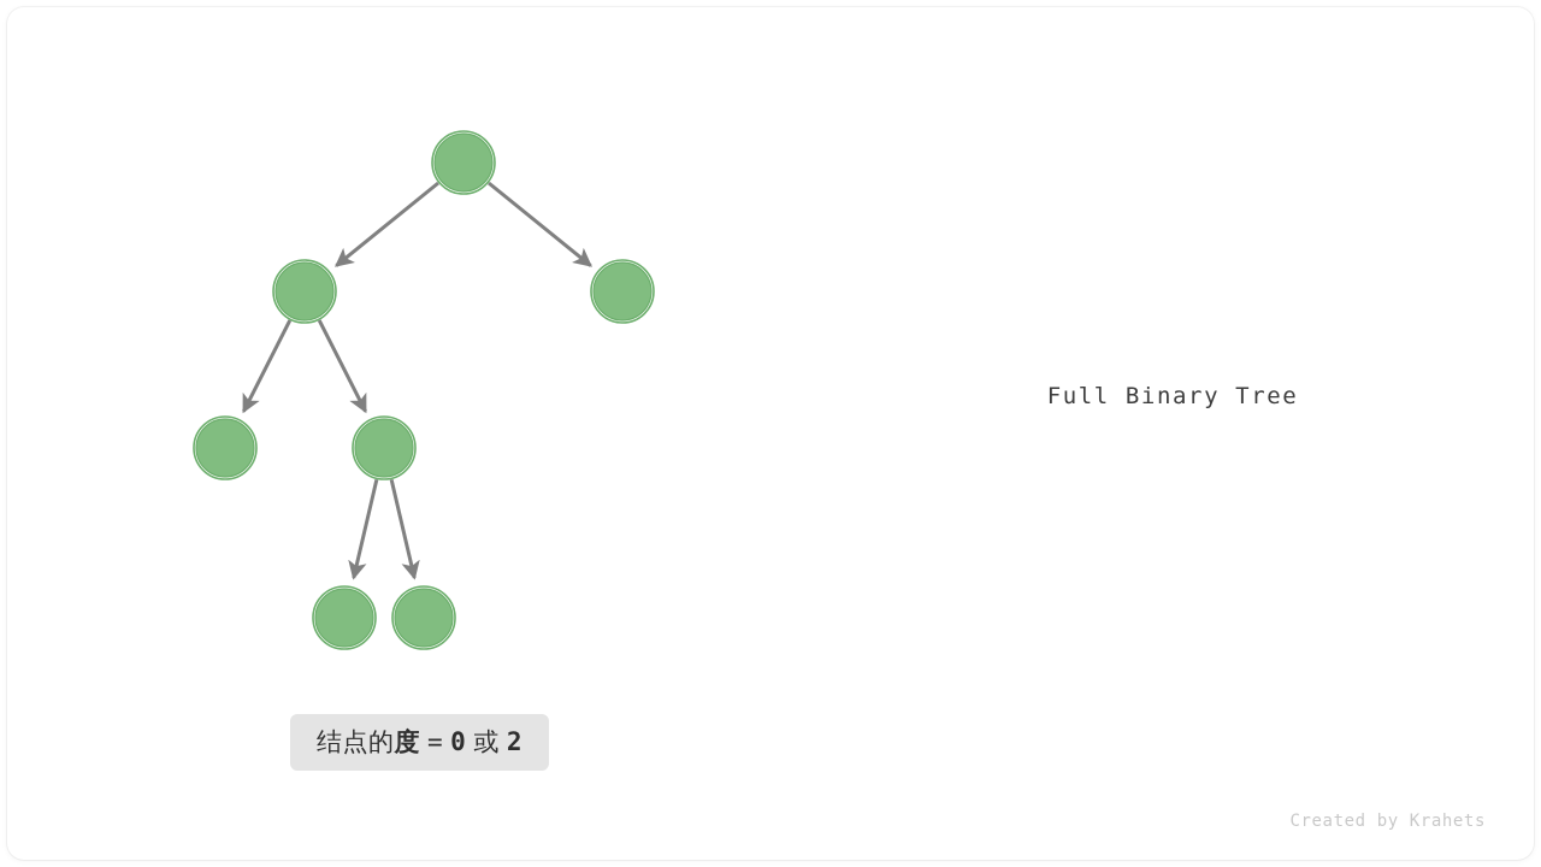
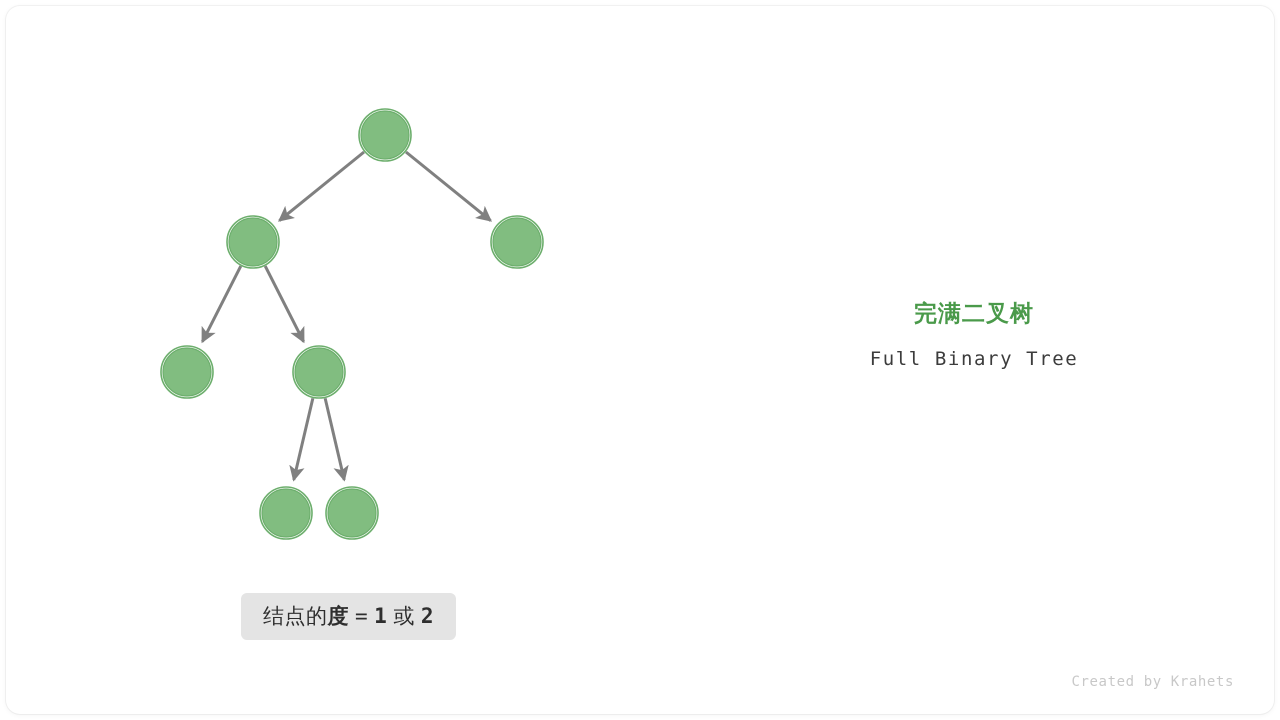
+ 完满二叉树
  Full Binary Tree
- 结点的度 = 0 或 2
+ 结点的度 = 1 或 2
  Created by Krahets
